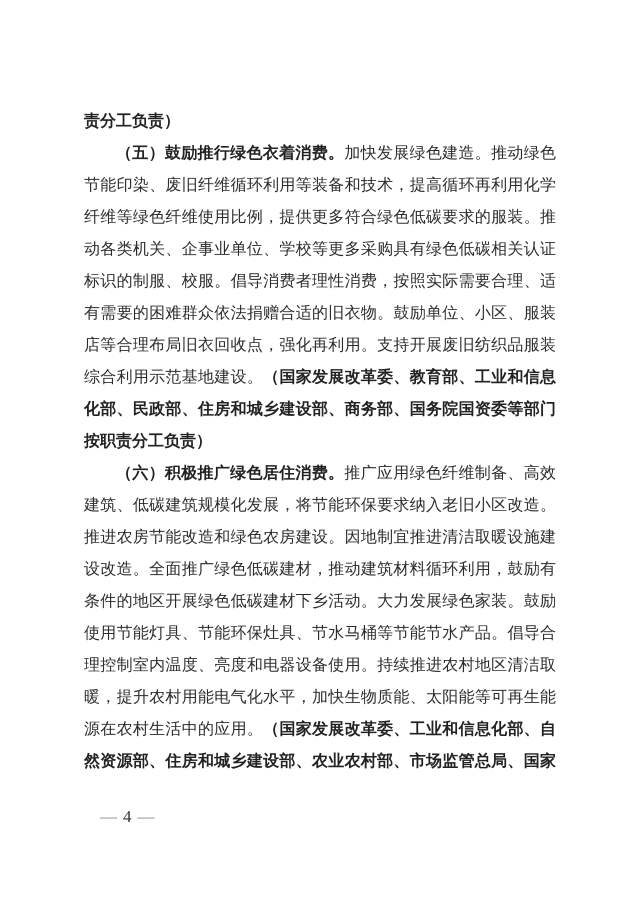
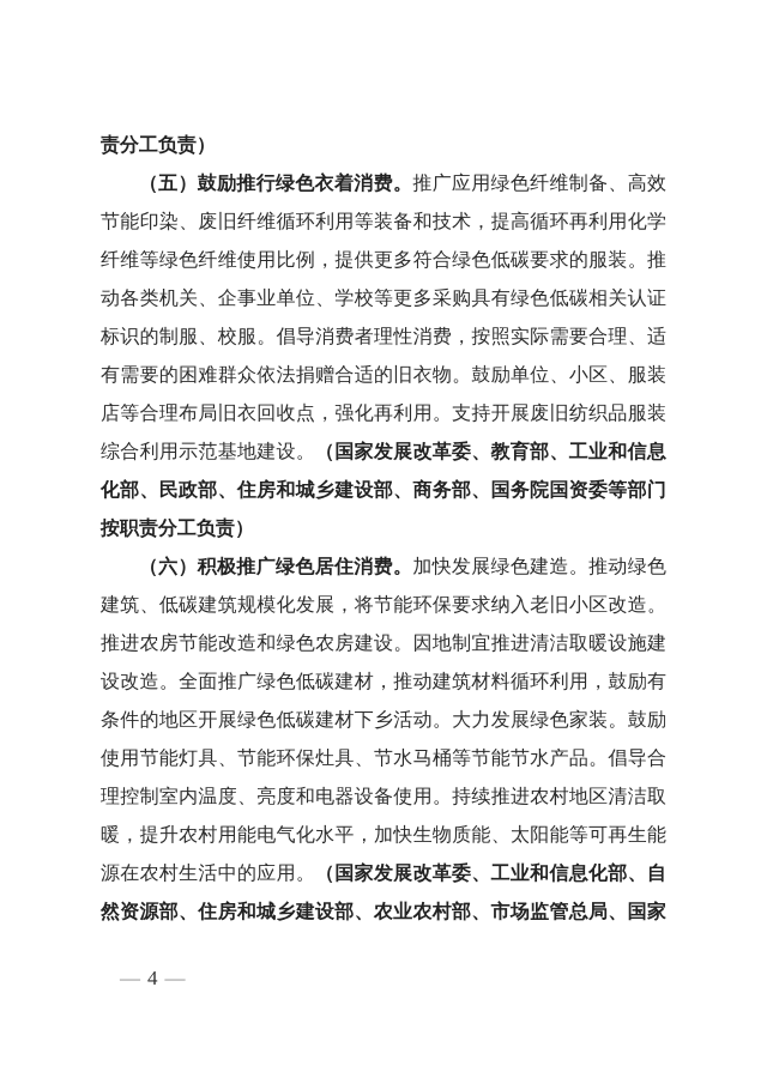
  责分工负责）
- （五）鼓励推行绿色衣着消费。加快发展绿色建造。推动绿色
+ （五）鼓励推行绿色衣着消费。推广应用绿色纤维制备、高效
  节能印染、废旧纤维循环利用等装备和技术，提高循环再利用化学
  纤维等绿色纤维使用比例，提供更多符合绿色低碳要求的服装。推
  动各类机关、企事业单位、学校等更多采购具有绿色低碳相关认证
  标识的制服、校服。倡导消费者理性消费，按照实际需要合理、适
  有需要的困难群众依法捐赠合适的旧衣物。鼓励单位、小区、服装
  店等合理布局旧衣回收点，强化再利用。支持开展废旧纺织品服装
  综合利用示范基地建设。（国家发展改革委、教育部、工业和信息
  化部、民政部、住房和城乡建设部、商务部、国务院国资委等部门
  按职责分工负责）
- （六）积极推广绿色居住消费。推广应用绿色纤维制备、高效
+ （六）积极推广绿色居住消费。加快发展绿色建造。推动绿色
  建筑、低碳建筑规模化发展，将节能环保要求纳入老旧小区改造。
  推进农房节能改造和绿色农房建设。因地制宜推进清洁取暖设施建
  设改造。全面推广绿色低碳建材，推动建筑材料循环利用，鼓励有
  条件的地区开展绿色低碳建材下乡活动。大力发展绿色家装。鼓励
  使用节能灯具、节能环保灶具、节水马桶等节能节水产品。倡导合
  理控制室内温度、亮度和电器设备使用。持续推进农村地区清洁取
  暖，提升农村用能电气化水平，加快生物质能、太阳能等可再生能
  源在农村生活中的应用。（国家发展改革委、工业和信息化部、自
  然资源部、住房和城乡建设部、农业农村部、市场监管总局、国家
  — 4 —
